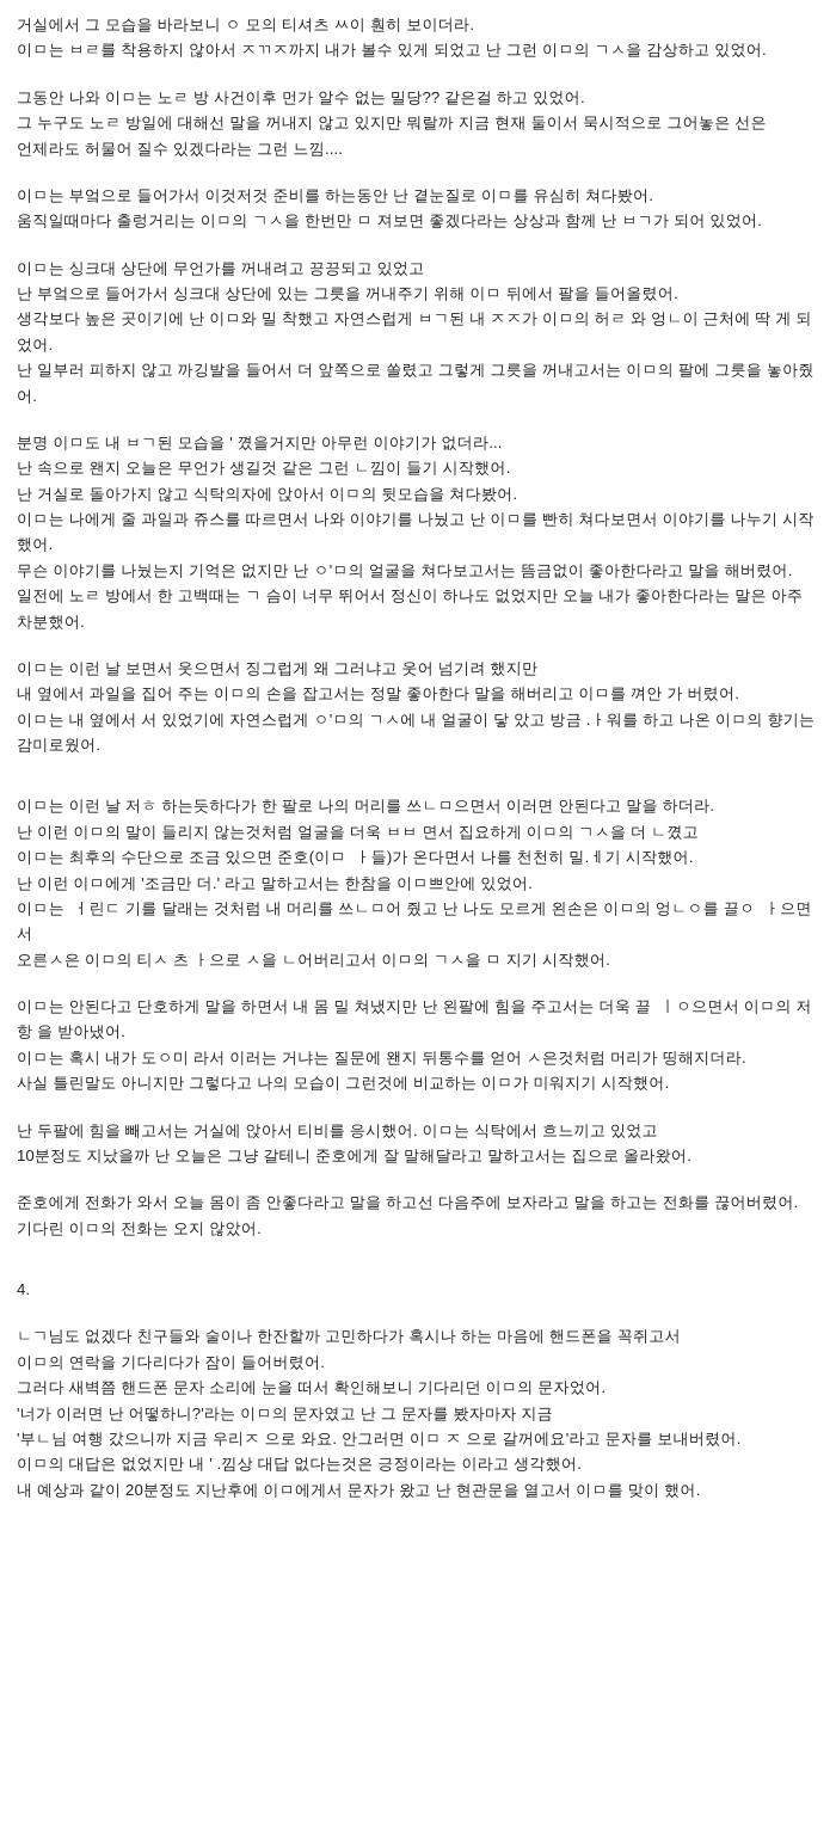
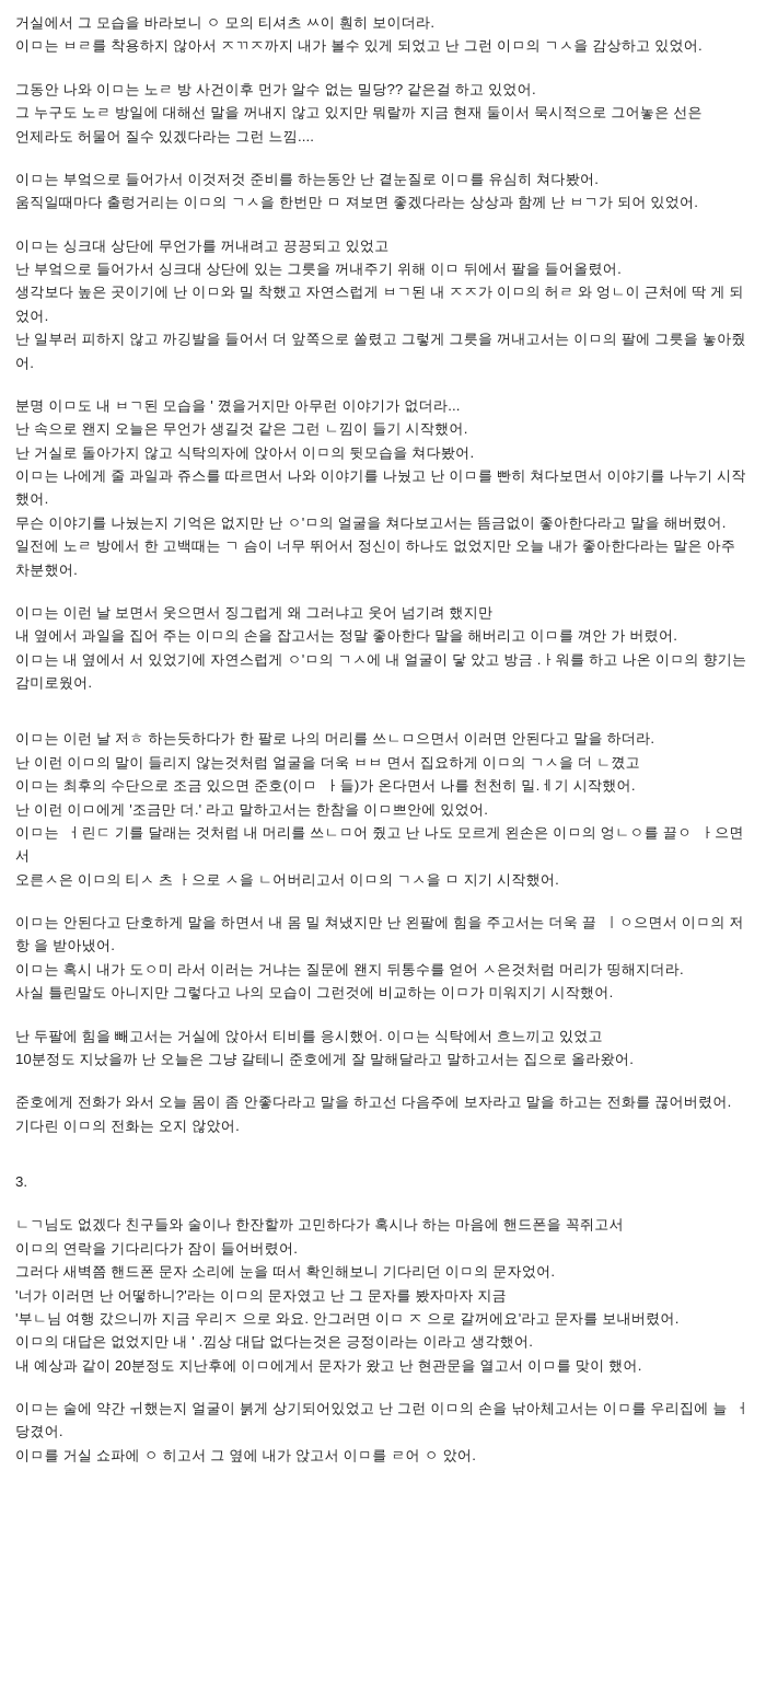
  거실에서 그 모습을 바라보니 ㅇ 모의 티셔츠 ㅆ이 훤히 보이더라.
  이ㅁ는 ㅂㄹ를 착용하지 않아서 ㅈㄲㅈ까지 내가 볼수 있게 되었고 난 그런 이ㅁ의 ㄱㅅ을 감상하고 있었어.
  그동안 나와 이ㅁ는 노ㄹ 방 사건이후 먼가 알수 없는 밀당?? 같은걸 하고 있었어.
  그 누구도 노ㄹ 방일에 대해선 말을 꺼내지 않고 있지만 뭐랄까 지금 현재 둘이서 묵시적으로 그어놓은 선은
  언제라도 허물어 질수 있겠다라는 그런 느낌....
  이ㅁ는 부엌으로 들어가서 이것저것 준비를 하는동안 난 곁눈질로 이ㅁ를 유심히 쳐다봤어.
  움직일때마다 출렁거리는 이ㅁ의 ㄱㅅ을 한번만 ㅁ 져보면 좋겠다라는 상상과 함께 난 ㅂㄱ가 되어 있었어.
  이ㅁ는 싱크대 상단에 무언가를 꺼내려고 끙끙되고 있었고
  난 부엌으로 들어가서 싱크대 상단에 있는 그릇을 꺼내주기 위해 이ㅁ 뒤에서 팔을 들어올렸어.
  생각보다 높은 곳이기에 난 이ㅁ와 밀 착했고 자연스럽게 ㅂㄱ된 내 ㅈㅈ가 이ㅁ의 허ㄹ 와 엉ㄴ이 근처에 딱 게 되었어.
  난 일부러 피하지 않고 까깅발을 들어서 더 앞쪽으로 쏠렸고 그렇게 그릇을 꺼내고서는 이ㅁ의 팔에 그릇을 놓아줬어.
  분명 이ㅁ도 내 ㅂㄱ된 모습을 ' 꼈을거지만 아무런 이야기가 없더라...
  난 속으로 왠지 오늘은 무언가 생길것 같은 그런 ㄴ낌이 들기 시작했어.
  난 거실로 돌아가지 않고 식탁의자에 앉아서 이ㅁ의 뒷모습을 쳐다봤어.
  이ㅁ는 나에게 줄 과일과 쥬스를 따르면서 나와 이야기를 나눴고 난 이ㅁ를 빤히 쳐다보면서 이야기를 나누기 시작했어.
  무슨 이야기를 나눴는지 기억은 없지만 난 ㅇ'ㅁ의 얼굴을 쳐다보고서는 뜸금없이 좋아한다라고 말을 해버렸어.
  일전에 노ㄹ 방에서 한 고백때는 ㄱ 슴이 너무 뛰어서 정신이 하나도 없었지만 오늘 내가 좋아한다라는 말은 아주 차분했어.
  이ㅁ는 이런 날 보면서 웃으면서 징그럽게 왜 그러냐고 웃어 넘기려 했지만
  내 옆에서 과일을 집어 주는 이ㅁ의 손을 잡고서는 정말 좋아한다 말을 해버리고 이ㅁ를 껴안 가 버렸어.
  이ㅁ는 내 옆에서 서 있었기에 자연스럽게 ㅇ'ㅁ의 ㄱㅅ에 내 얼굴이 닿 았고 방금 .ㅏ워를 하고 나온 이ㅁ의 향기는 감미로웠어.
  이ㅁ는 이런 날 저ㅎ 하는듯하다가 한 팔로 나의 머리를 쓰ㄴㅁ으면서 이러면 안된다고 말을 하더라.
  난 이런 이ㅁ의 말이 들리지 않는것처럼 얼굴을 더욱 ㅂㅂ 면서 집요하게 이ㅁ의 ㄱㅅ을 더 ㄴ꼈고
  이ㅁ는 최후의 수단으로 조금 있으면 준호(이ㅁ ㅏ들)가 온다면서 나를 천천히 밀.ㅔ기 시작했어.
  난 이런 이ㅁ에게 '조금만 더.' 라고 말하고서는 한참을 이ㅁ쁘안에 있었어.
  이ㅁ는 ㅓ린ㄷ 기를 달래는 것처럼 내 머리를 쓰ㄴㅁ어 줬고 난 나도 모르게 왼손은 이ㅁ의 엉ㄴㅇ를 끌ㅇ ㅏ으면서
  오른ㅅ은 이ㅁ의 티ㅅ 츠 ㅏ으로 ㅅ을 ㄴ어버리고서 이ㅁ의 ㄱㅅ을 ㅁ 지기 시작했어.
  이ㅁ는 안된다고 단호하게 말을 하면서 내 몸 밀 쳐냈지만 난 왼팔에 힘을 주고서는 더욱 끌 ㅣㅇ으면서 이ㅁ의 저항 을 받아냈어.
  이ㅁ는 혹시 내가 도ㅇ미 라서 이러는 거냐는 질문에 왠지 뒤통수를 얻어 ㅅ은것처럼 머리가 띵해지더라.
  사실 틀린말도 아니지만 그렇다고 나의 모습이 그런것에 비교하는 이ㅁ가 미워지기 시작했어.
  난 두팔에 힘을 빼고서는 거실에 앉아서 티비를 응시했어. 이ㅁ는 식탁에서 흐느끼고 있었고
  10분정도 지났을까 난 오늘은 그냥 갈테니 준호에게 잘 말해달라고 말하고서는 집으로 올라왔어.
  준호에게 전화가 와서 오늘 몸이 좀 안좋다라고 말을 하고선 다음주에 보자라고 말을 하고는 전화를 끊어버렸어.
  기다린 이ㅁ의 전화는 오지 않았어.
- 4.
+ 3.
  ㄴㄱ님도 없겠다 친구들와 술이나 한잔할까 고민하다가 혹시나 하는 마음에 핸드폰을 꼭쥐고서
  이ㅁ의 연락을 기다리다가 잠이 들어버렸어.
  그러다 새벽쯤 핸드폰 문자 소리에 눈을 떠서 확인해보니 기다리던 이ㅁ의 문자었어.
  '너가 이러면 난 어떻하니?'라는 이ㅁ의 문자였고 난 그 문자를 봤자마자 지금
  '부ㄴ님 여행 갔으니까 지금 우리ㅈ 으로 와요. 안그러면 이ㅁ ㅈ 으로 갈꺼에요'라고 문자를 보내버렸어.
  이ㅁ의 대답은 없었지만 내 ' .낌상 대답 없다는것은 긍정이라는 이라고 생각했어.
  내 예상과 같이 20분정도 지난후에 이ㅁ에게서 문자가 왔고 난 현관문을 열고서 이ㅁ를 맞이 했어.
+ 이ㅁ는 술에 약간 ㅟ했는지 얼굴이 붉게 상기되어있었고 난 그런 이ㅁ의 손을 낚아체고서는 이ㅁ를 우리집에 늘 ㅓ당겼어.
+ 이ㅁ를 거실 쇼파에 ㅇ 히고서 그 옆에 내가 앉고서 이ㅁ를 ㄹ어 ㅇ 았어.
